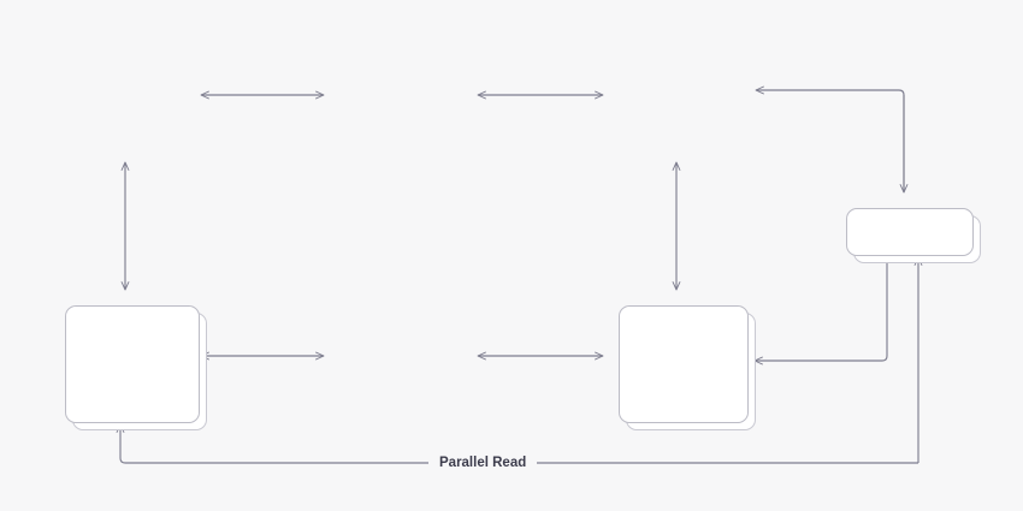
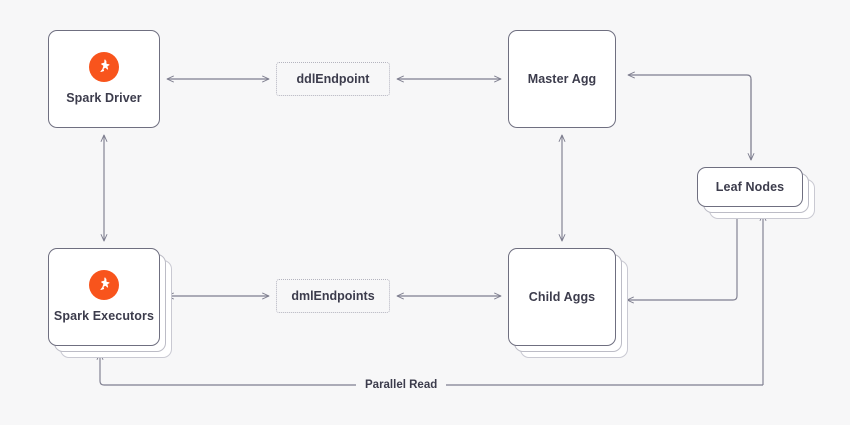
+ Spark Driver
+ Spark Executors
+ Master Agg
+ Child Aggs
+ Leaf Nodes
+ ddlEndpoint
+ dmlEndpoints
  Parallel Read
